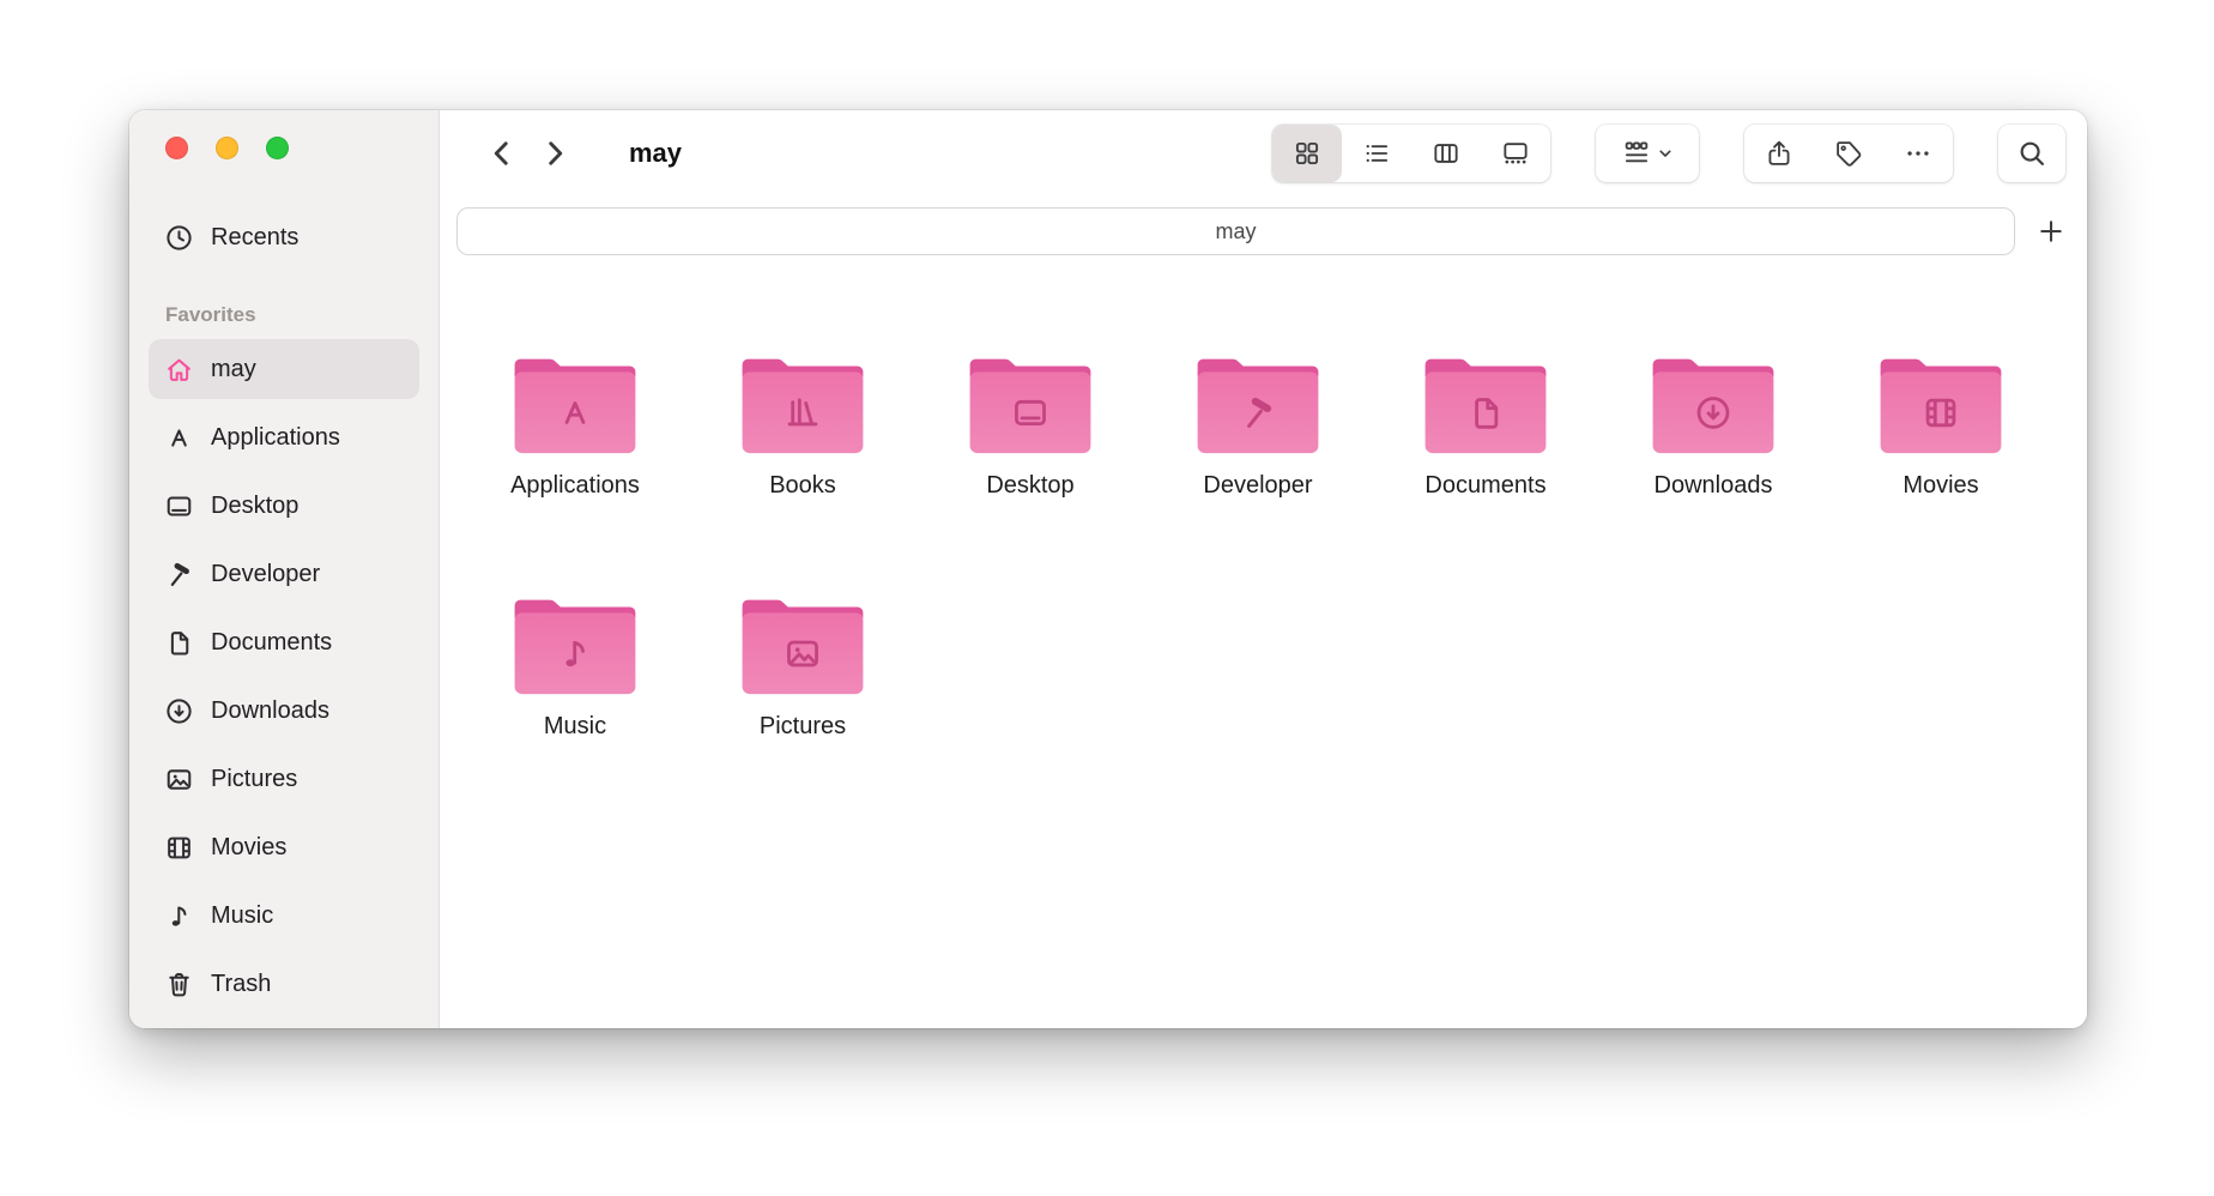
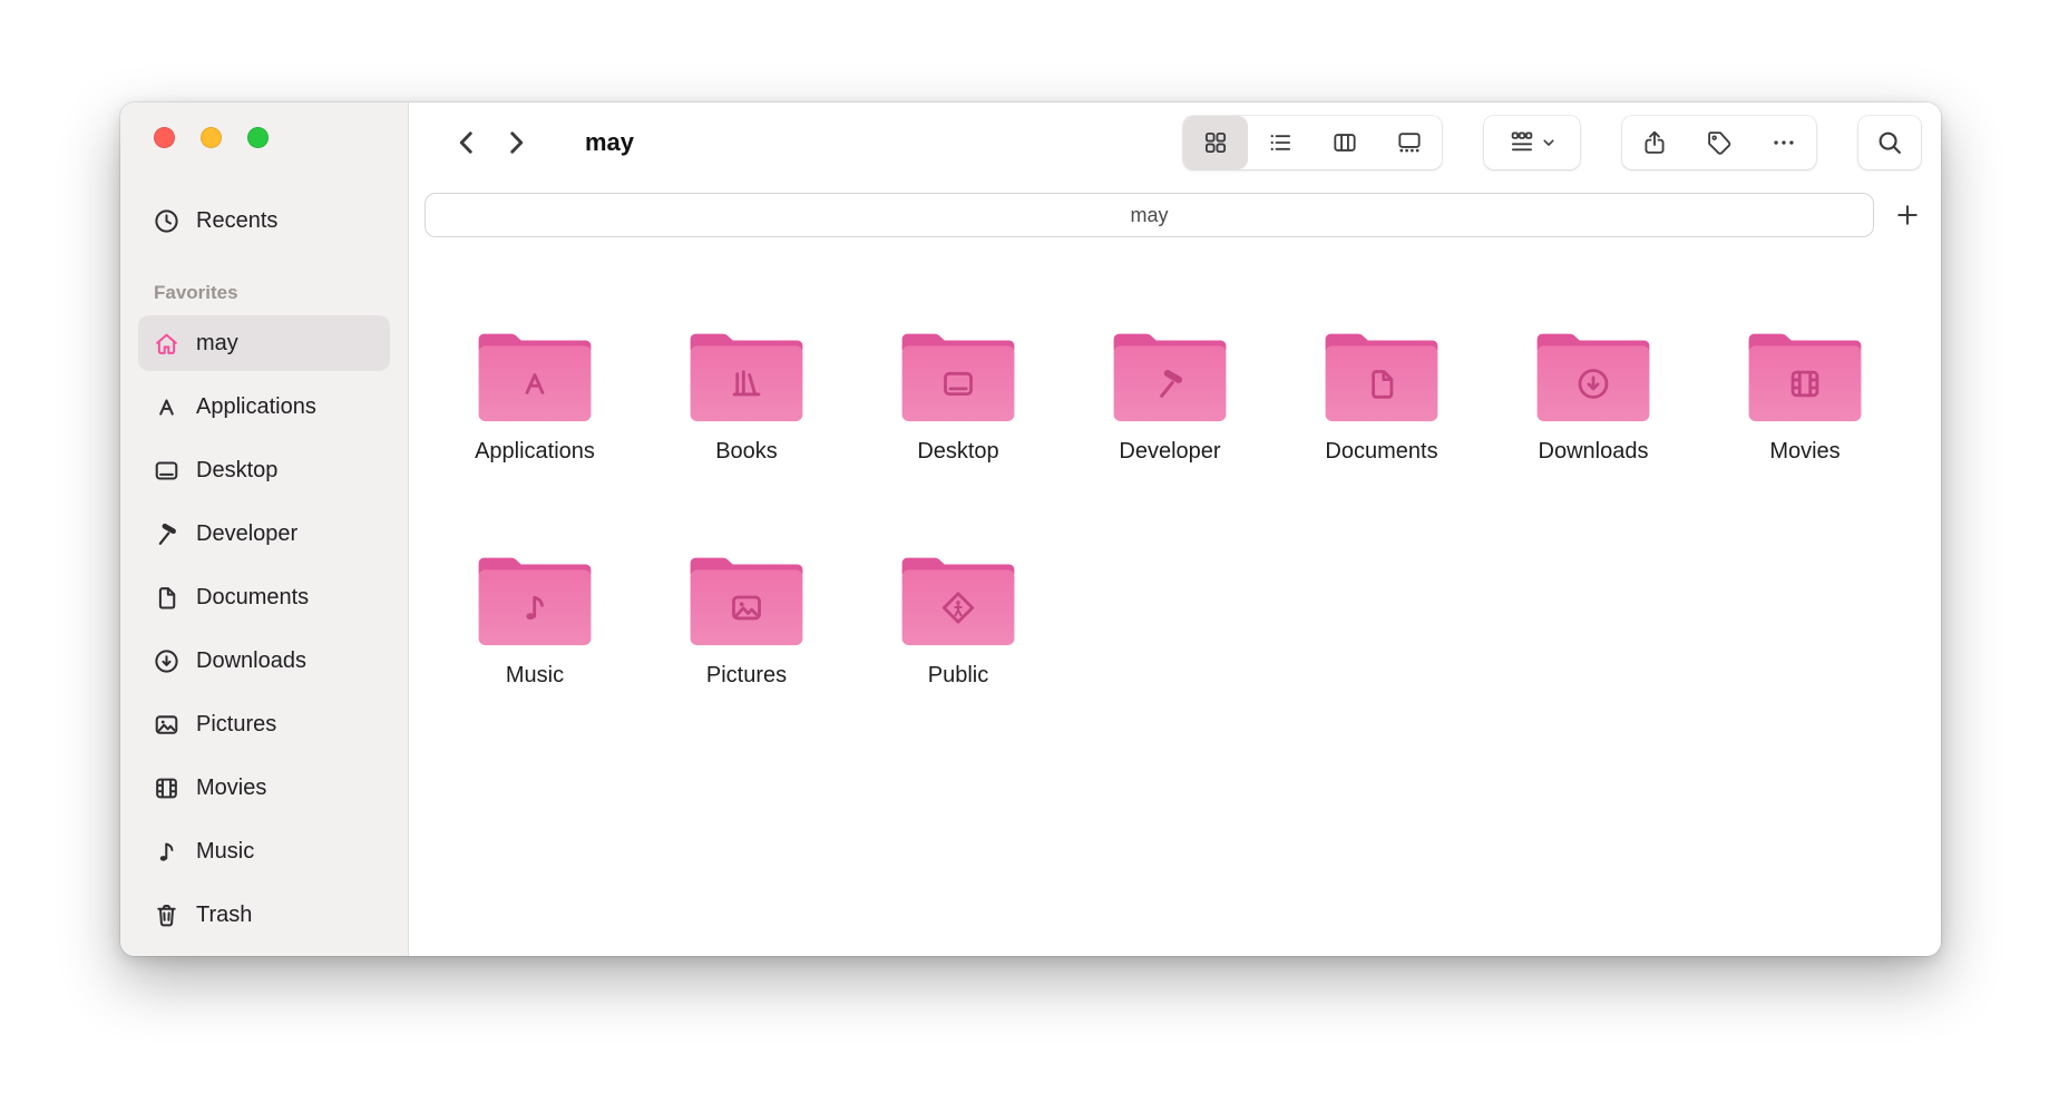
  Recents
  Favorites
  may
  Applications
  Desktop
  Developer
  Documents
  Downloads
  Pictures
  Movies
  Music
  Trash
  may
  may
  Applications
  Books
  Desktop
  Developer
  Documents
  Downloads
  Movies
  Music
  Pictures
+ Public
